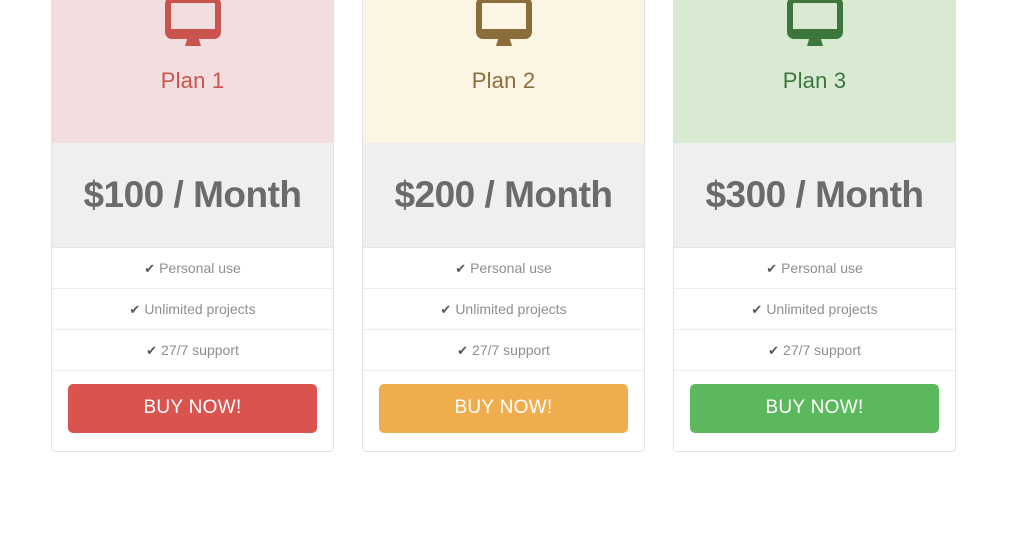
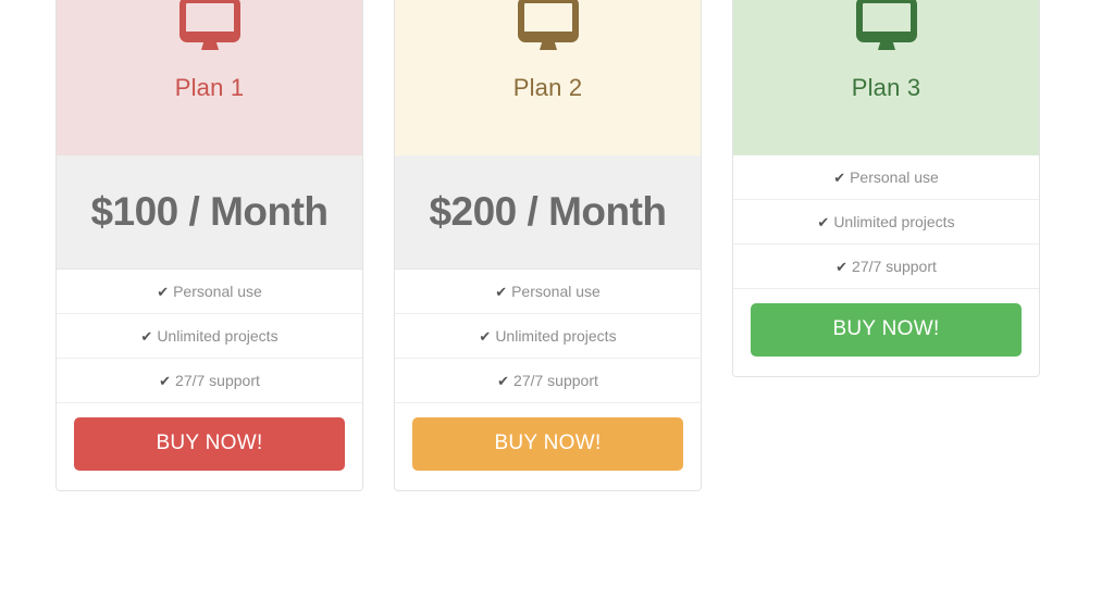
  Plan 1
  $100 / Month
  ✔ Personal use
  ✔ Unlimited projects
  ✔ 27/7 support
  BUY NOW!
  Plan 2
  $200 / Month
  ✔ Personal use
  ✔ Unlimited projects
  ✔ 27/7 support
  BUY NOW!
  Plan 3
- $300 / Month
  ✔ Personal use
  ✔ Unlimited projects
  ✔ 27/7 support
  BUY NOW!
